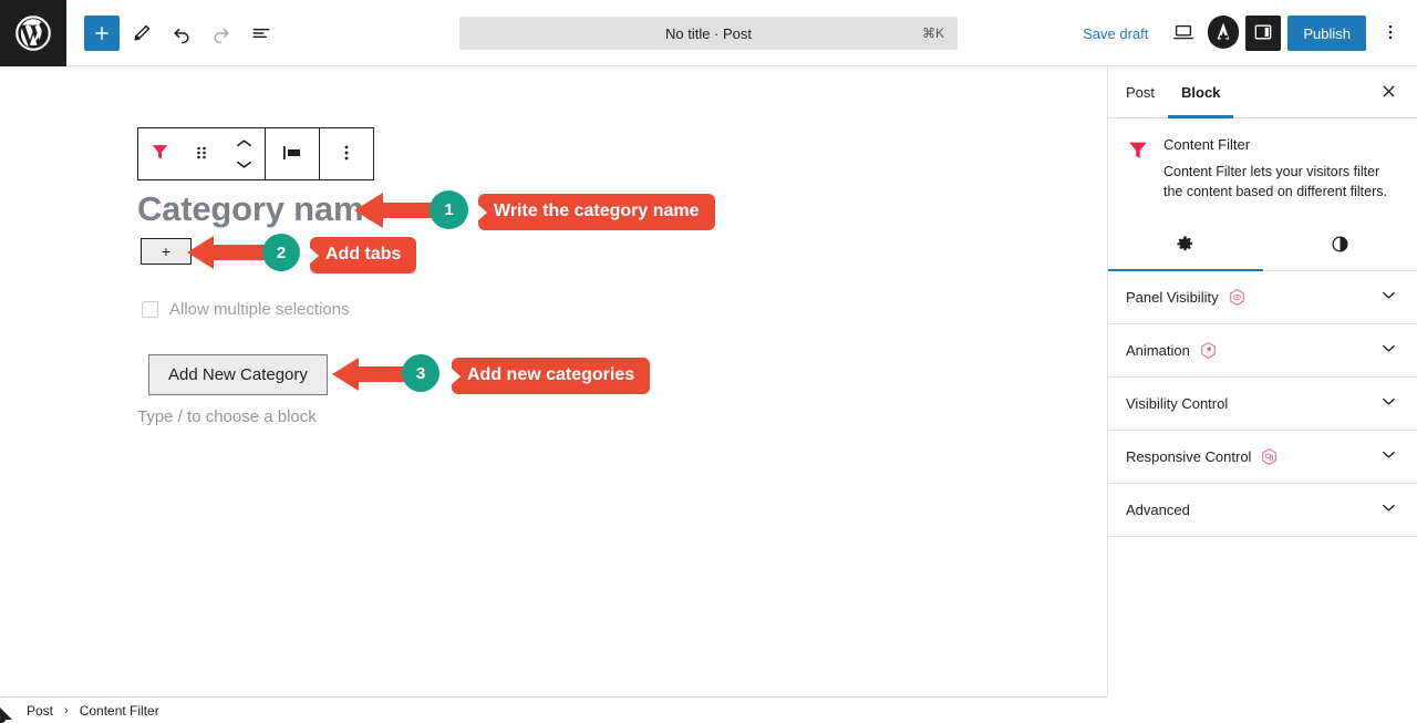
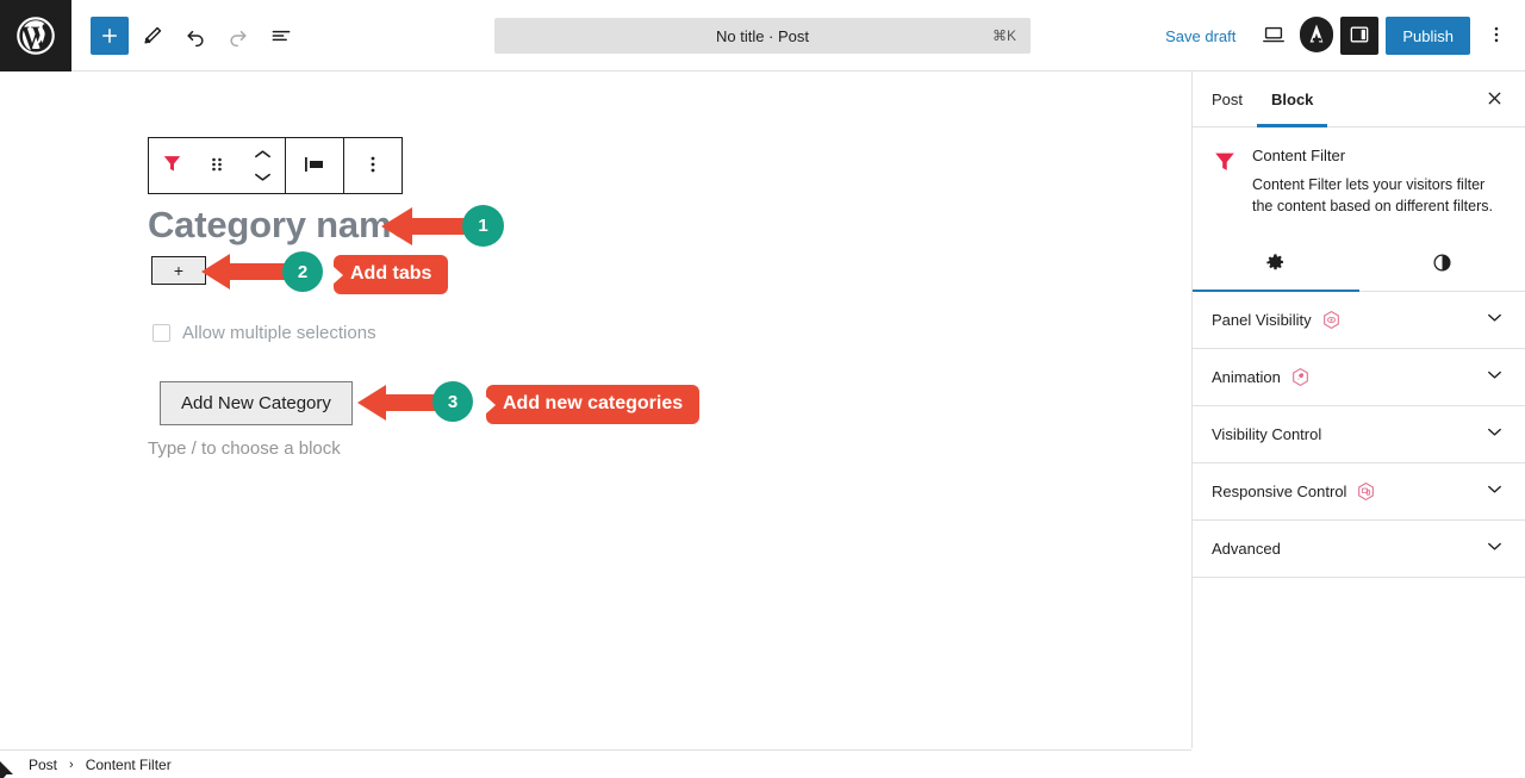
  No title · Post
  ⌘K
  Save draft
  Publish
  Category nam
  +
  Allow multiple selections
  Add New Category
  Type / to choose a block
  1
- Write the category name
  2
  Add tabs
  3
  Add new categories
  Post
  Block
  Content Filter
  Content Filter lets your visitors filter the content based on different filters.
  Panel Visibility
  Animation
  Visibility Control
  Responsive Control
  Advanced
  Post
  ›
  Content Filter
